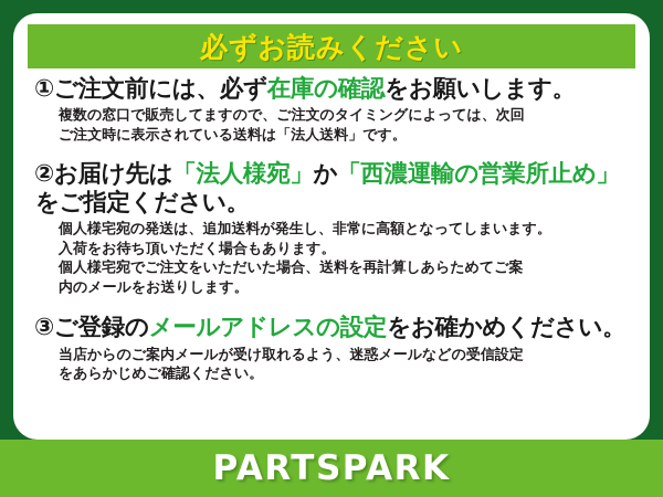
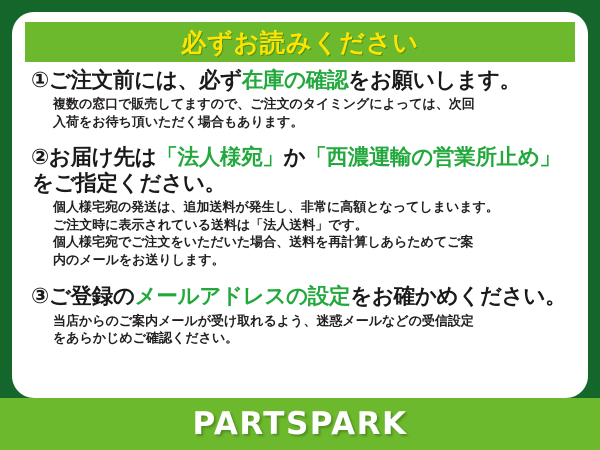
  必ずお読みください
  ①ご注文前には、必ず在庫の確認をお願いします。
  複数の窓口で販売してますので、ご注文のタイミングによっては、次回
- ご注文時に表示されている送料は「法人送料」です。
+ 入荷をお待ち頂いただく場合もあります。
  ②お届け先は「法人様宛」か「西濃運輸の営業所止め」をご指定ください。
  個人様宅宛の発送は、追加送料が発生し、非常に高額となってしまいます。
- 入荷をお待ち頂いただく場合もあります。
+ ご注文時に表示されている送料は「法人送料」です。
  個人様宅宛でご注文をいただいた場合、送料を再計算しあらためてご案
  内のメールをお送りします。
  ③ご登録のメールアドレスの設定をお確かめください。
  当店からのご案内メールが受け取れるよう、迷惑メールなどの受信設定
  をあらかじめご確認ください。
  PARTSPARK
